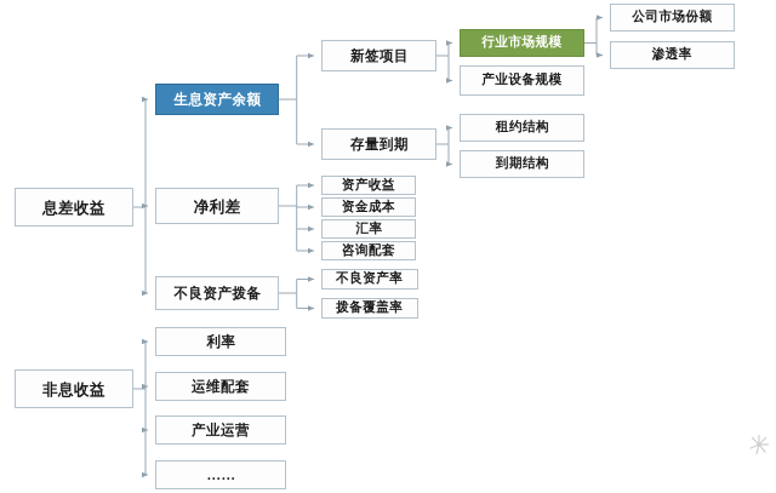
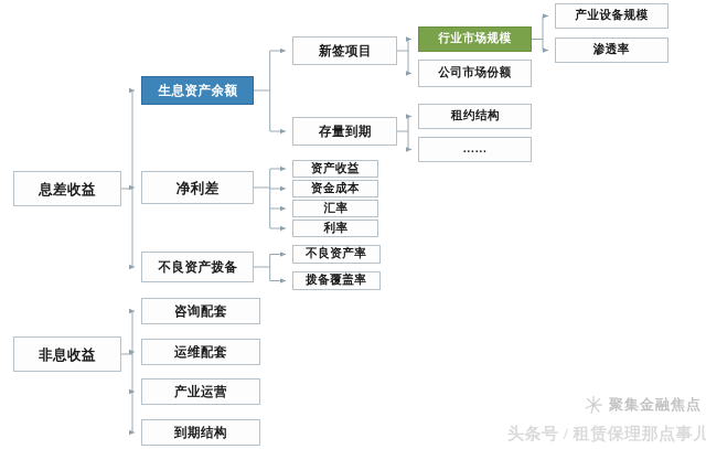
  息差收益
  生息资产余额
  净利差
  不良资产拨备
  新签项目
  存量到期
  资产收益
  资金成本
  汇率
- 咨询配套
+ 利率
  不良资产率
  拨备覆盖率
  行业市场规模
- 产业设备规模
+ 公司市场份额
  租约结构
- 到期结构
+ ……
- 公司市场份额
+ 产业设备规模
  渗透率
  非息收益
- 利率
+ 咨询配套
  运维配套
  产业运营
- ……
+ 到期结构
+ 聚集金融焦点
+ 头条号 / 租赁保理那点事儿
